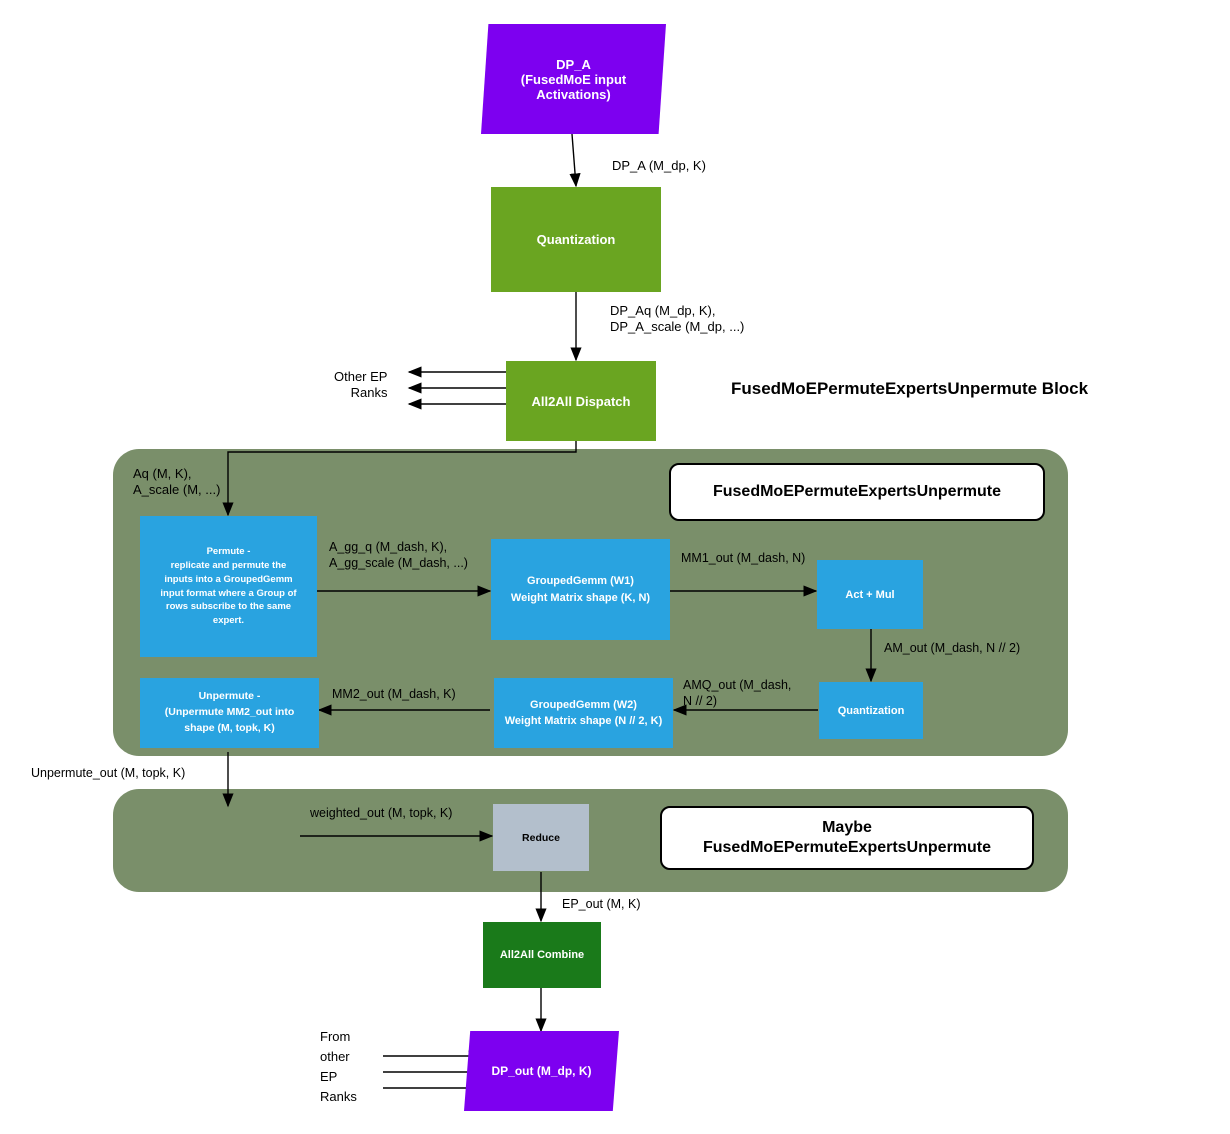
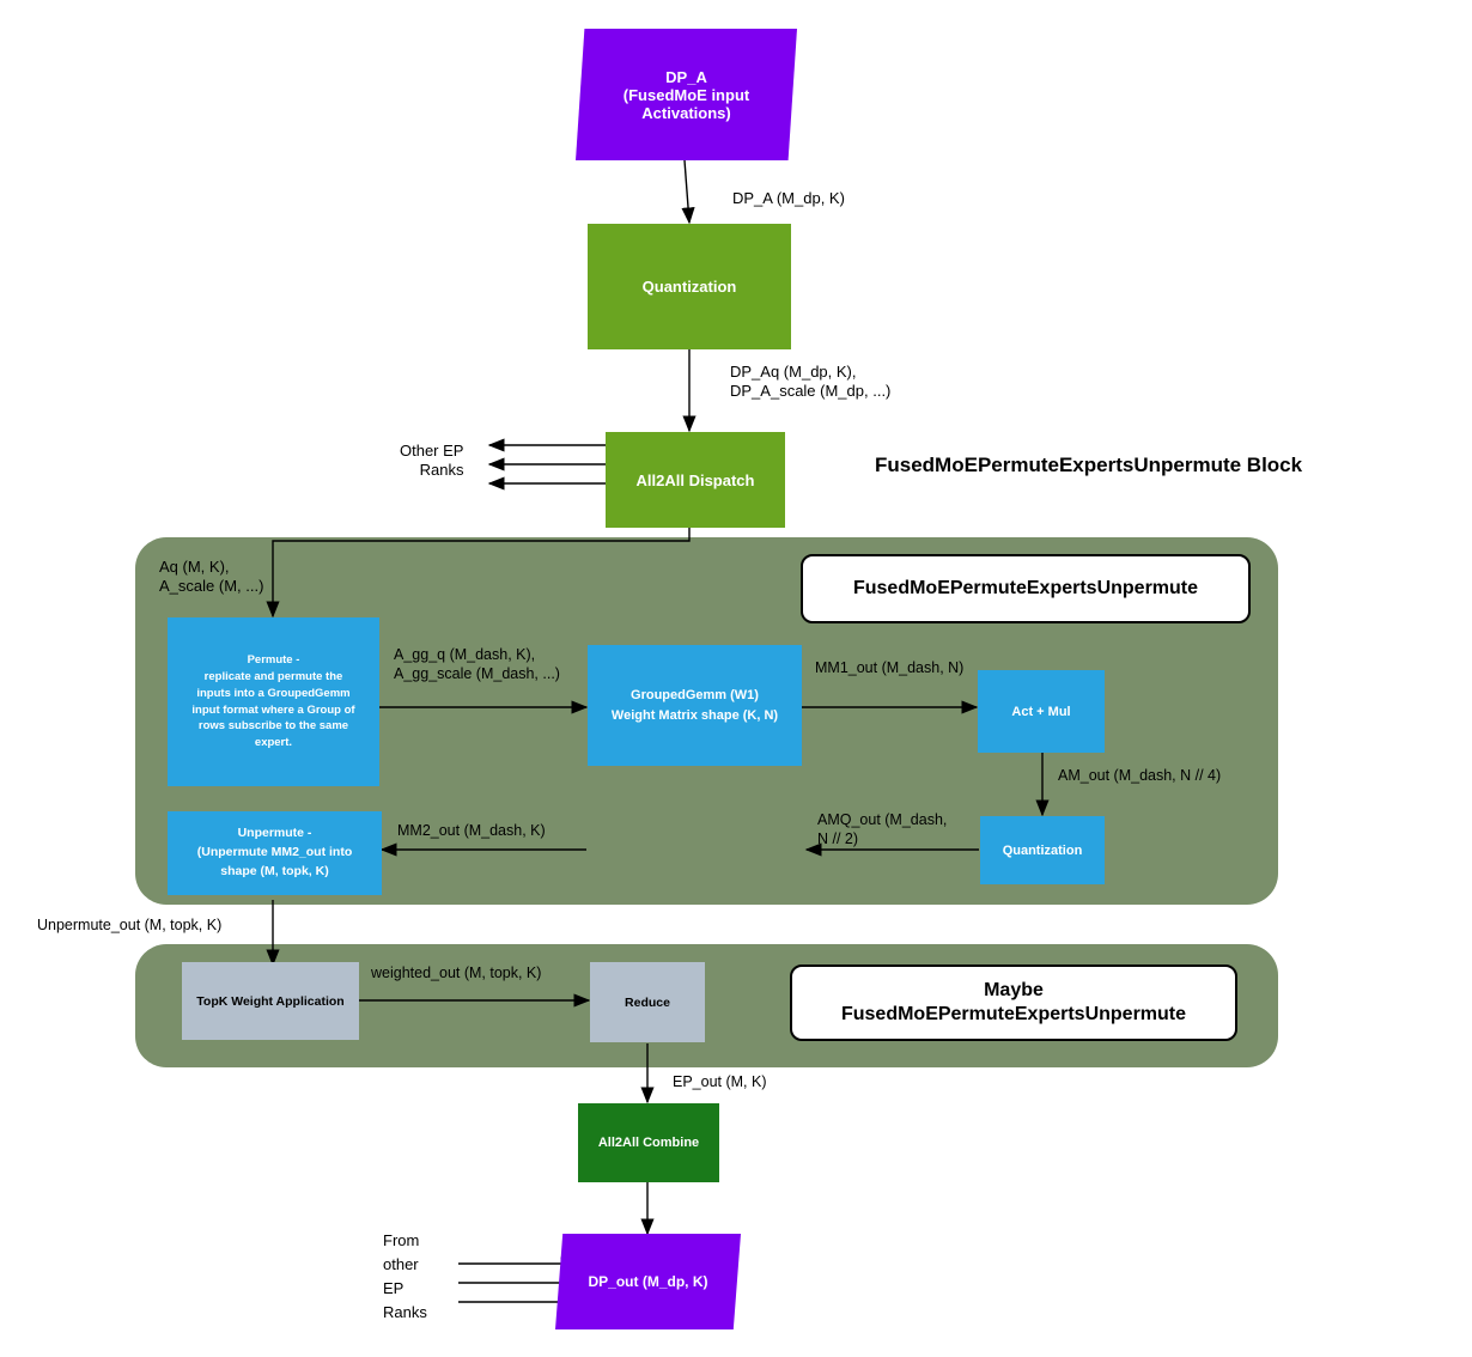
  DP_A
  (FusedMoE input
  Activations)
  Quantization
  All2All Dispatch
  Permute -
  replicate and permute the
  inputs into a GroupedGemm
  input format where a Group of
  rows subscribe to the same
  expert.
  GroupedGemm (W1)
  Weight Matrix shape (K, N)
  Act + Mul
  Quantization
- GroupedGemm (W2)
- Weight Matrix shape (N // 2, K)
  Unpermute -
  (Unpermute MM2_out into
  shape (M, topk, K)
+ TopK Weight Application
  Reduce
  All2All Combine
  DP_out (M_dp, K)
  FusedMoEPermuteExpertsUnpermute
  Maybe
  FusedMoEPermuteExpertsUnpermute
  FusedMoEPermuteExpertsUnpermute Block
  DP_A (M_dp, K)
  DP_Aq (M_dp, K),
  DP_A_scale (M_dp, ...)
  Other EP
  Ranks
  Aq (M, K),
  A_scale (M, ...)
  A_gg_q (M_dash, K),
  A_gg_scale (M_dash, ...)
  MM1_out (M_dash, N)
- AM_out (M_dash, N // 2)
+ AM_out (M_dash, N // 4)
  AMQ_out (M_dash,
  N // 2)
  MM2_out (M_dash, K)
  Unpermute_out (M, topk, K)
  weighted_out (M, topk, K)
  EP_out (M, K)
  From
  other
  EP
  Ranks
